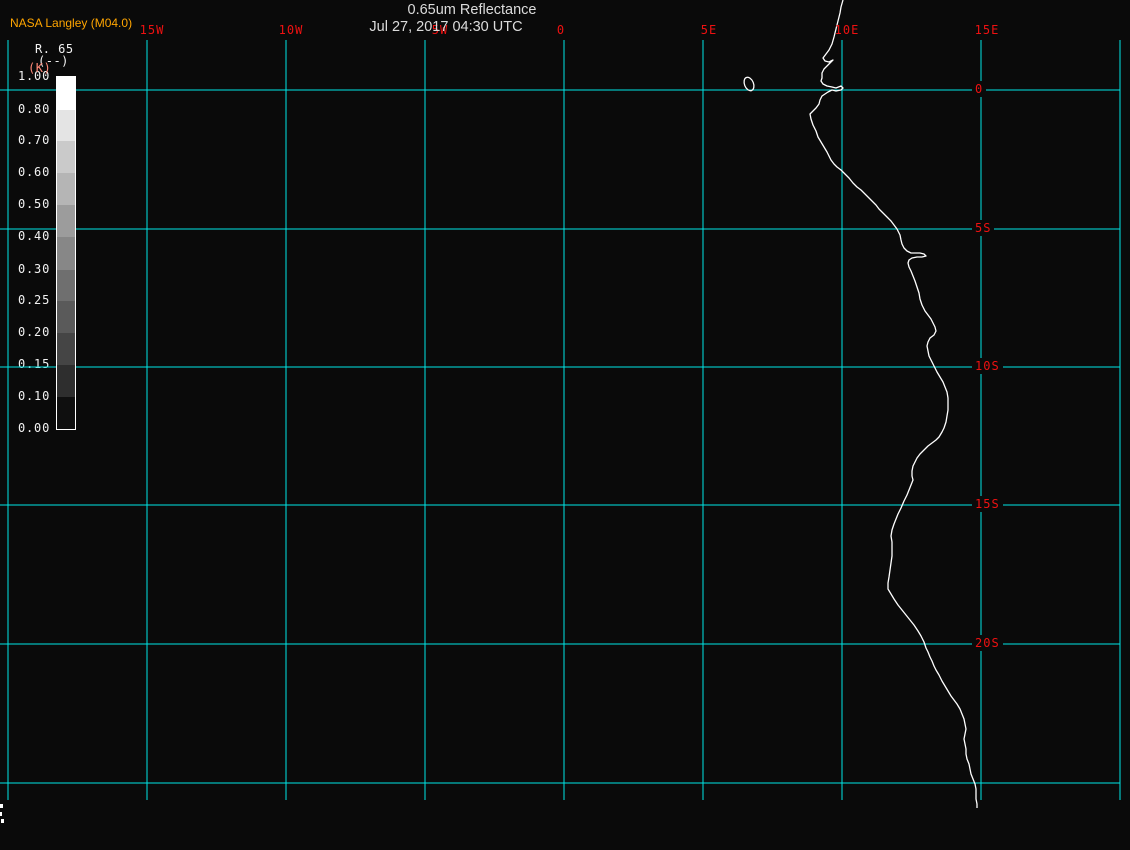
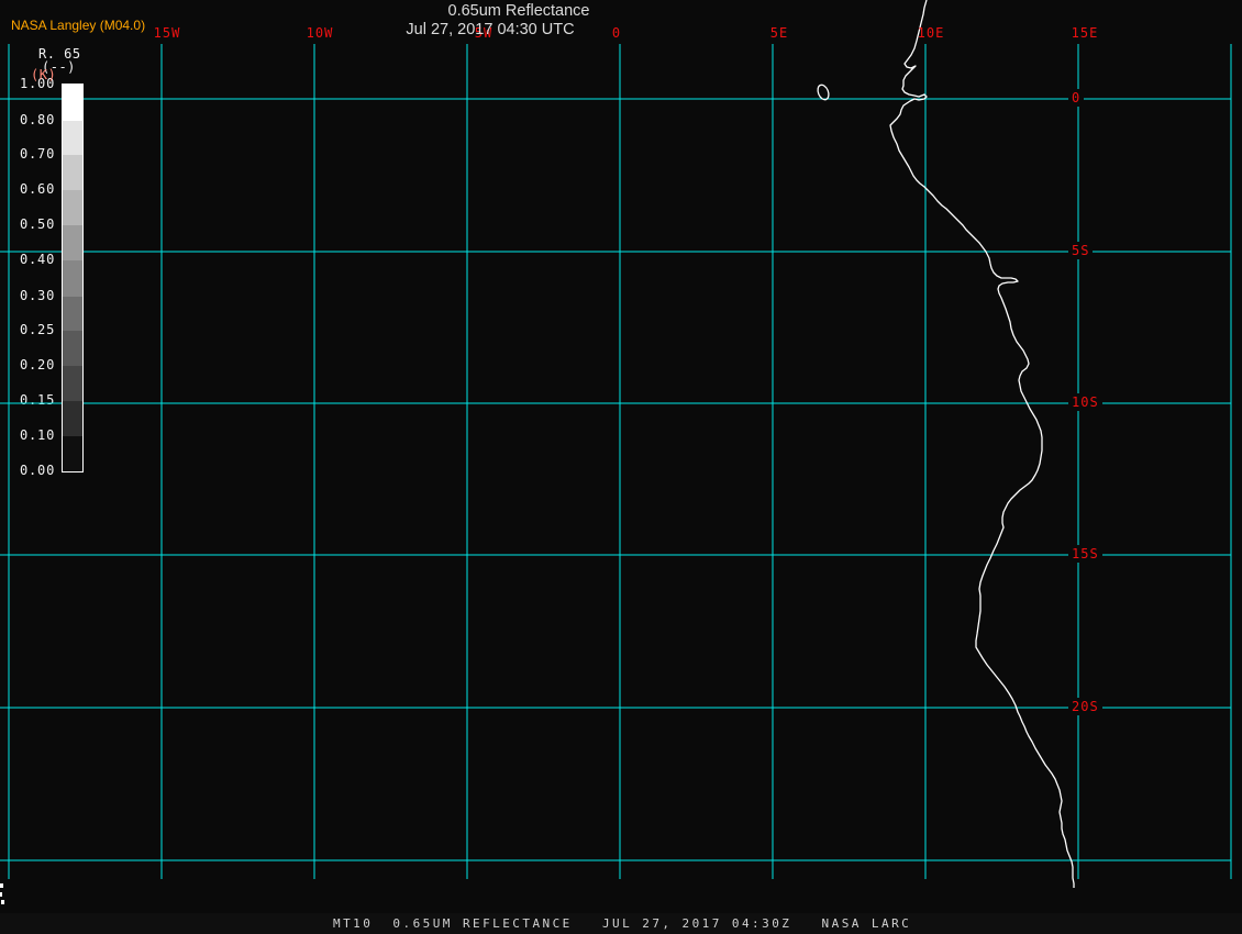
  NASA Langley (M04.0)
  0.65um Reflectance
  Jul 27, 2017 04:30 UTC
  15W
  10W
  5W
  0
  5E
  10E
  15E
  0
  5S
  10S
  15S
  20S
  R. 65
  (--)
  (K)
  1.00
  0.80
  0.70
  0.60
  0.50
  0.40
  0.30
  0.25
  0.20
  0.15
  0.10
  0.00
+ MT10 0.65UM REFLECTANCE JUL 27, 2017 04:30Z NASA LARC
